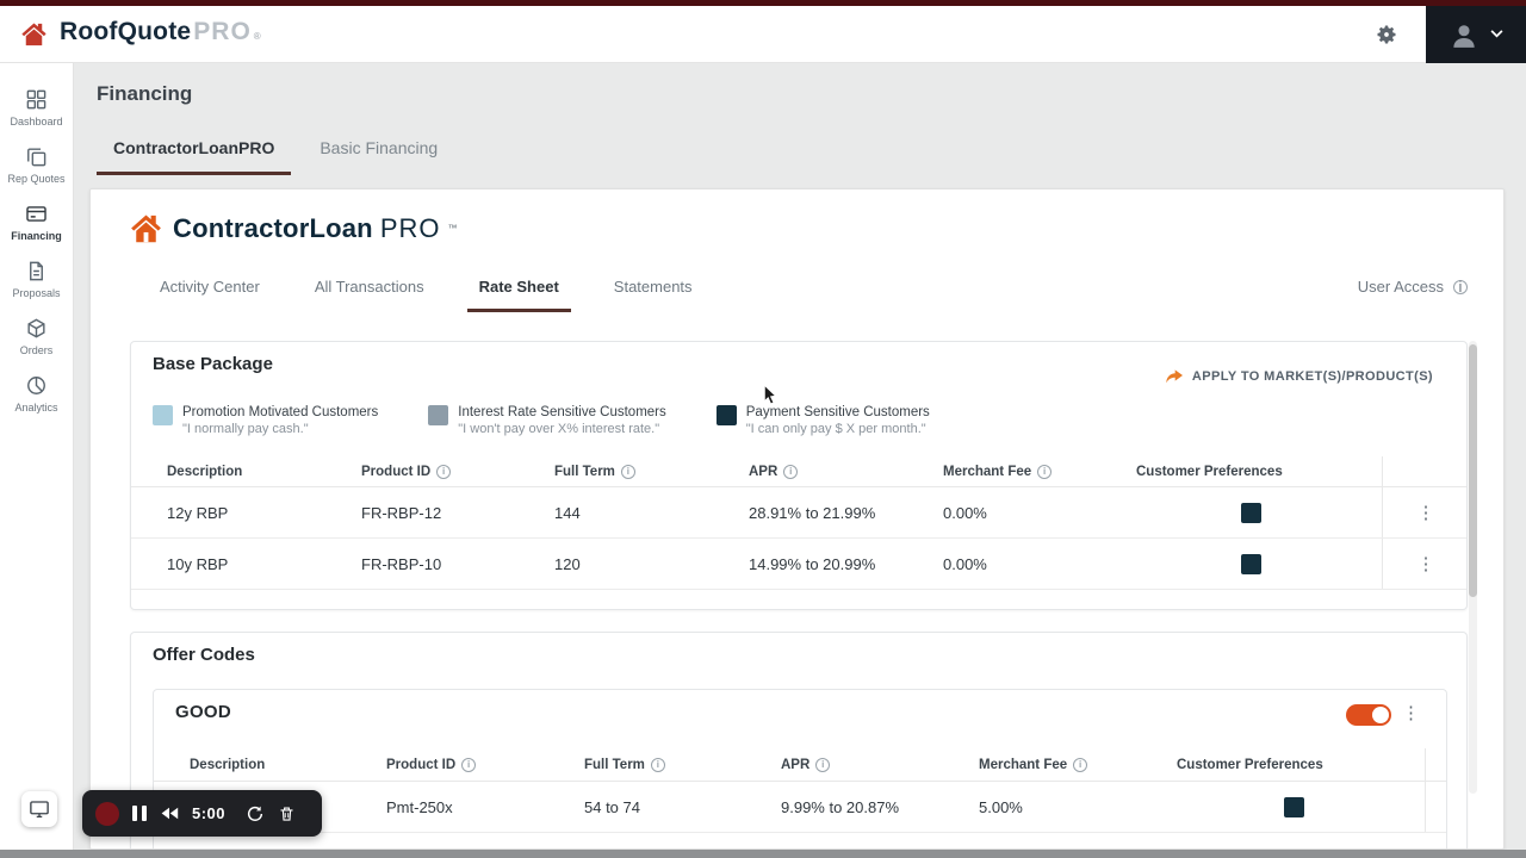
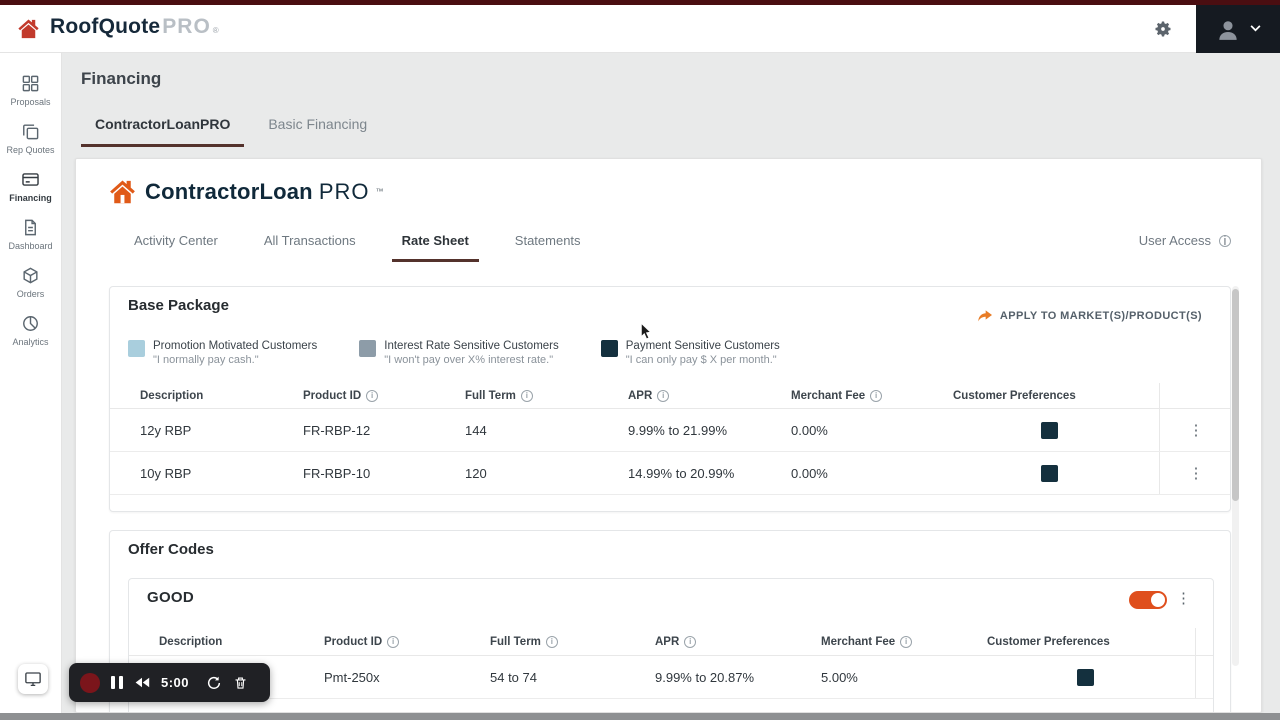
  RoofQuote
  PRO
  ®
- Dashboard
+ Proposals
  Rep Quotes
  Financing
- Proposals
+ Dashboard
  Orders
  Analytics
  Financing
  ContractorLoanPRO
  Basic Financing
  ContractorLoan
  PRO
  ™
  Activity Center
  All Transactions
  Rate Sheet
  Statements
  User Access
  Base Package
  APPLY TO MARKET(S)/PRODUCT(S)
  Promotion Motivated Customers
  "I normally pay cash."
  Interest Rate Sensitive Customers
  "I won't pay over X% interest rate."
  Payment Sensitive Customers
  "I can only pay $ X per month."
  Description
  Product ID
  Full Term
  APR
  Merchant Fee
  Customer Preferences
  12y RBP
  FR-RBP-12
  144
- 28.91% to 21.99%
+ 9.99% to 21.99%
  0.00%
  10y RBP
  FR-RBP-10
  120
  14.99% to 20.99%
  0.00%
  Offer Codes
  GOOD
  Description
  Product ID
  Full Term
  APR
  Merchant Fee
  Customer Preferences
  Pmt-250x
  54 to 74
  9.99% to 20.87%
  5.00%
  5:00
